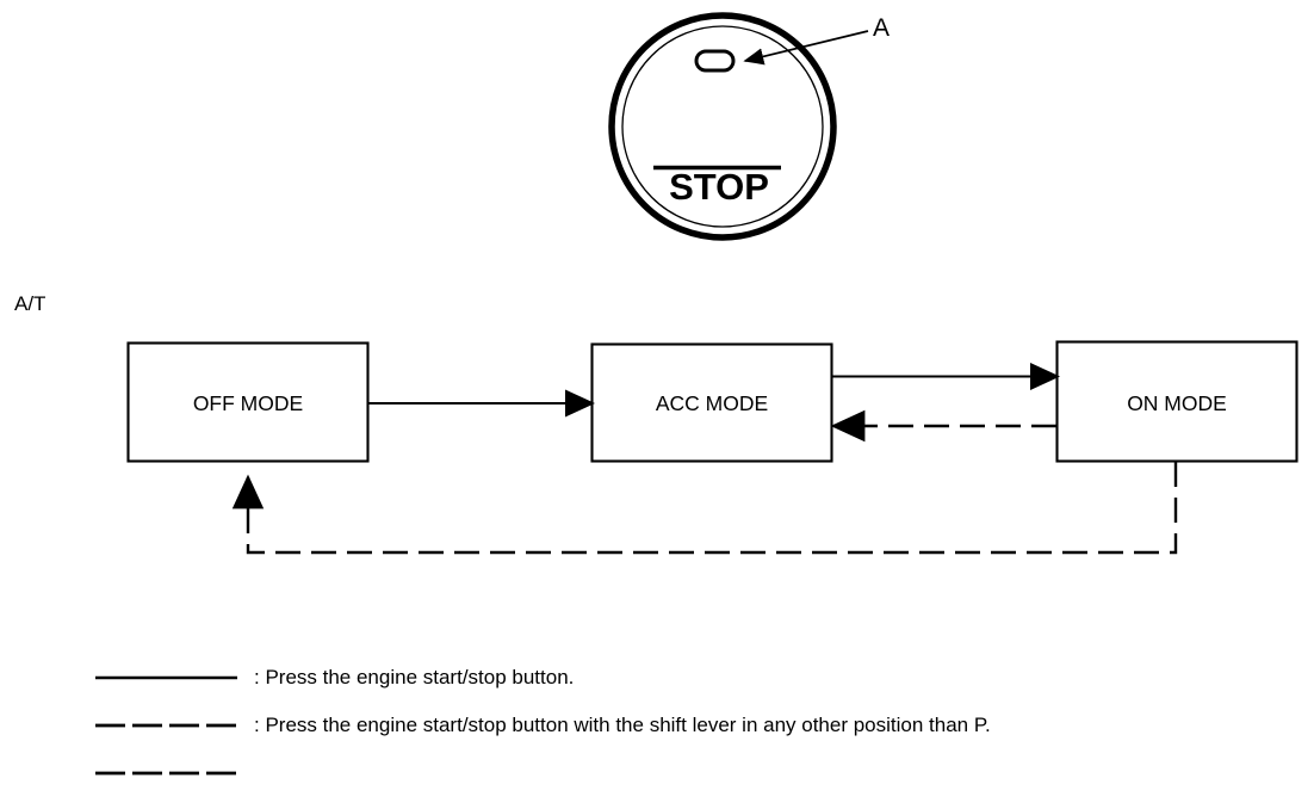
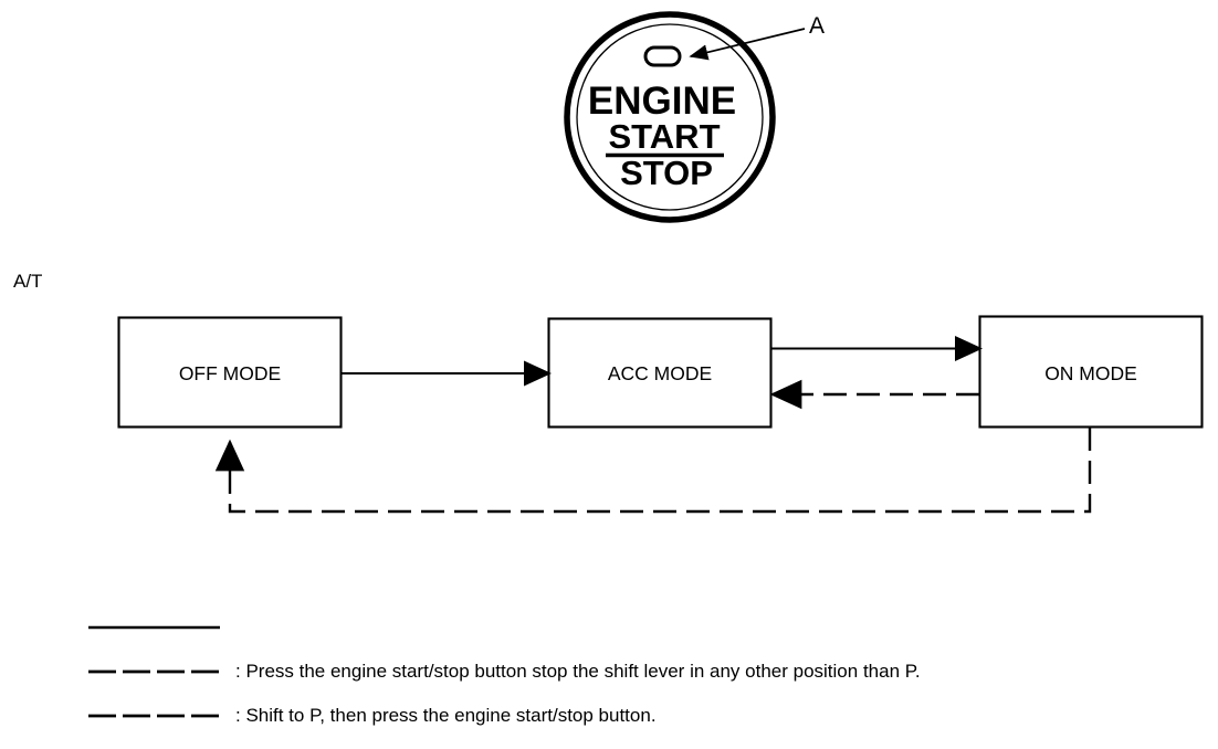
+ ENGINE
+ START
  STOP
  A
  A/T
  OFF MODE
  ACC MODE
  ON MODE
- : Press the engine start/stop button.
- : Press the engine start/stop button with the shift lever in any other position than P.
+ : Press the engine start/stop button stop the shift lever in any other position than P.
+ : Shift to P, then press the engine start/stop button.
